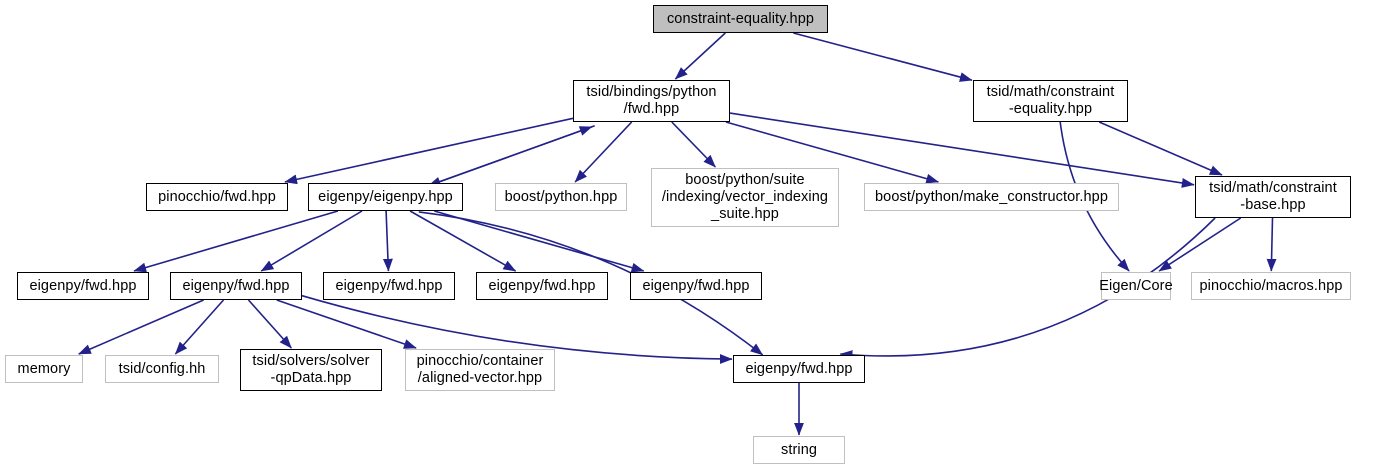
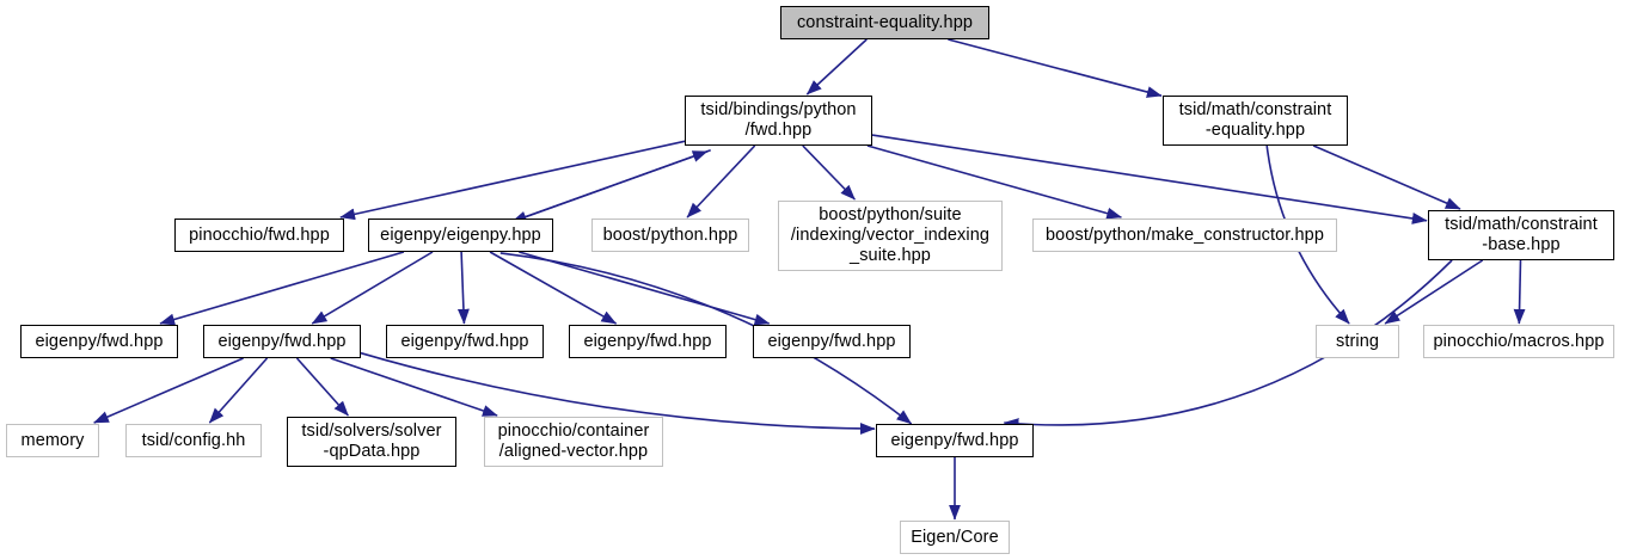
  constraint-equality.hpp
  tsid/bindings/python
  /fwd.hpp
  tsid/math/constraint
  -equality.hpp
  pinocchio/fwd.hpp
  eigenpy/eigenpy.hpp
  boost/python.hpp
  boost/python/suite
  /indexing/vector_indexing
  _suite.hpp
  boost/python/make_constructor.hpp
  tsid/math/constraint
  -base.hpp
  eigenpy/fwd.hpp
  eigenpy/fwd.hpp
  eigenpy/fwd.hpp
  eigenpy/fwd.hpp
  eigenpy/fwd.hpp
- Eigen/Core
+ string
  pinocchio/macros.hpp
  memory
  tsid/config.hh
  tsid/solvers/solver
  -qpData.hpp
  pinocchio/container
  /aligned-vector.hpp
  eigenpy/fwd.hpp
- string
+ Eigen/Core
